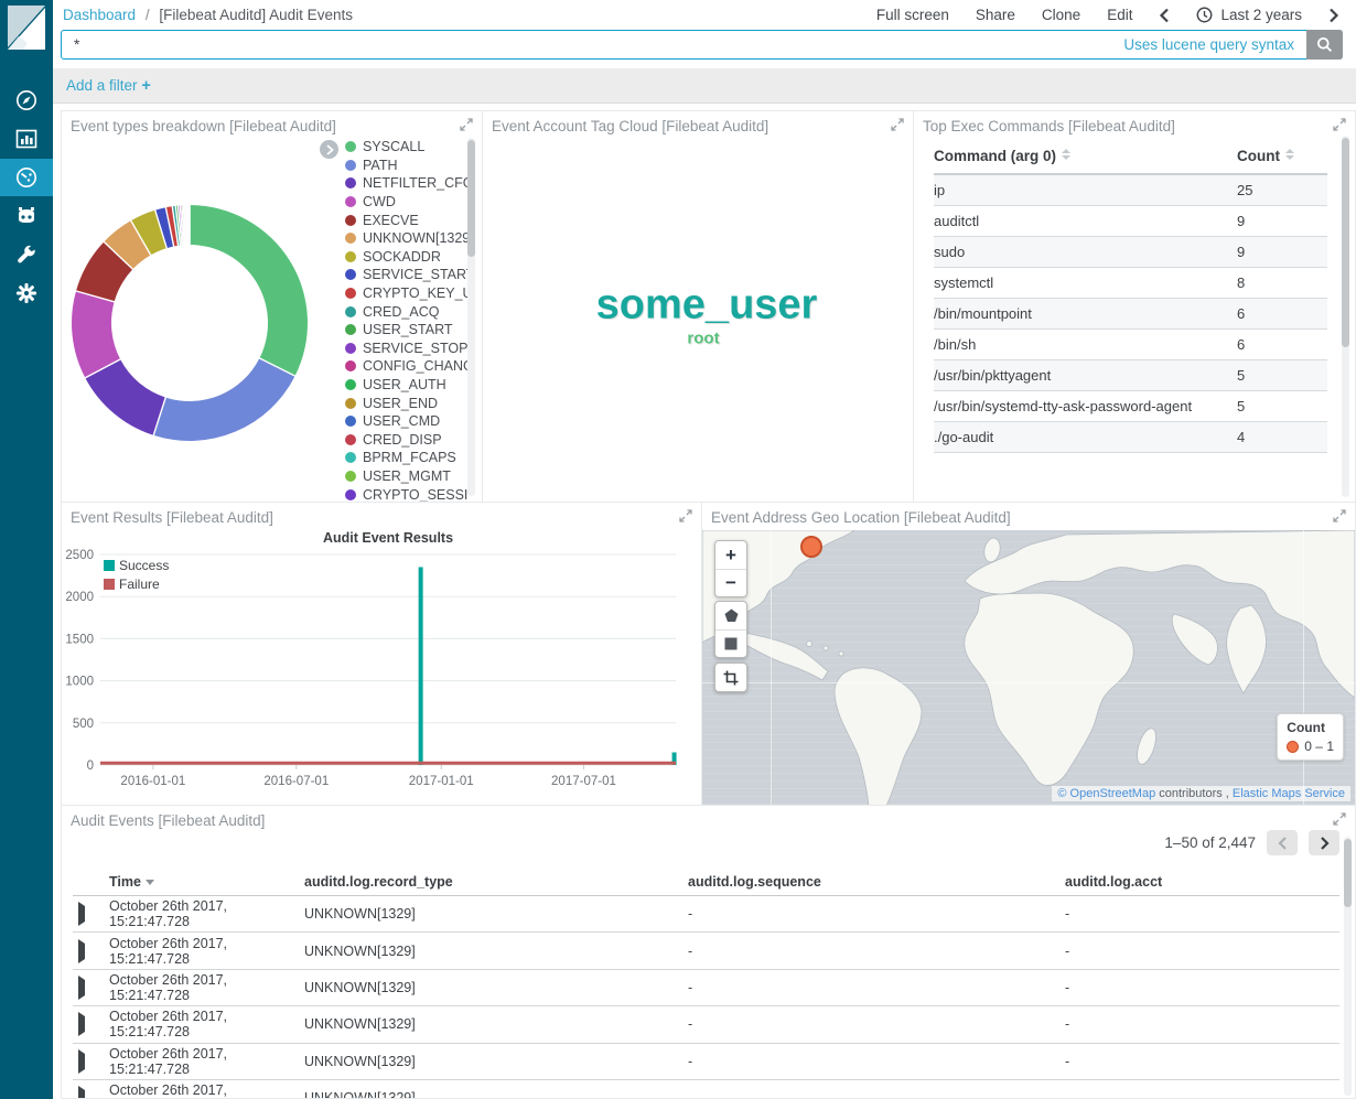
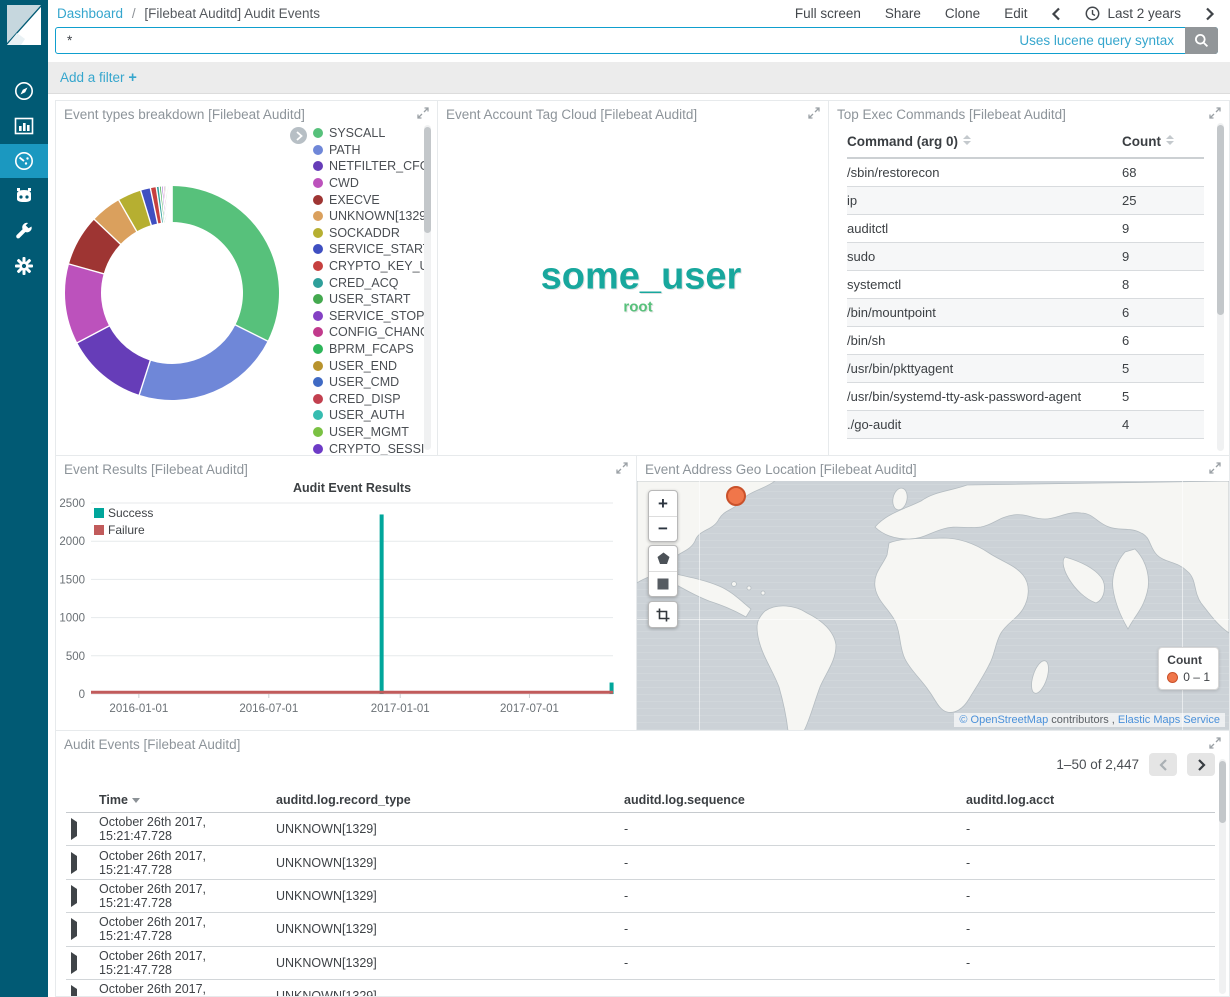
  Dashboard / [Filebeat Auditd] Audit Events
  Full screen
  Share
  Clone
  Edit
  Last 2 years
  *
  Uses lucene query syntax
  Add a filter +
  Event types breakdown [Filebeat Auditd]
  SYSCALL
  PATH
  NETFILTER_CF
  CWD
  EXECVE
  UNKNOWN[1329
  SOCKADDR
  SERVICE_STAR
  CRYPTO_KEY_
  CRED_ACQ
  USER_START
  SERVICE_STOP
  CONFIG_CHAN
- USER_AUTH
+ BPRM_FCAPS
  USER_END
  USER_CMD
  CRED_DISP
- BPRM_FCAPS
+ USER_AUTH
  USER_MGMT
  CRYPTO_SESSI
  Event Account Tag Cloud [Filebeat Auditd]
  some_user
  root
  Top Exec Commands [Filebeat Auditd]
  Command (arg 0)	Count
+ /sbin/restorecon	68
  ip	25
  auditctl	9
  sudo	9
  systemctl	8
  /bin/mountpoint	6
  /bin/sh	6
  /usr/bin/pkttyagent	5
  /usr/bin/systemd-tty-ask-password-agent	5
  ./go-audit	4
  Event Results [Filebeat Auditd]
  Audit Event Results
  0
  500
  1000
  1500
  2000
  2500
  2016-01-01
  2016-07-01
  2017-01-01
  2017-07-01
  Success
  Failure
  Event Address Geo Location [Filebeat Auditd]
  +
  −
  Count
  0 – 1
  © OpenStreetMap contributors , Elastic Maps Service
  Audit Events [Filebeat Auditd]
  1–50 of 2,447
  Time
  auditd.log.record_type
  auditd.log.sequence
  auditd.log.acct
  October 26th 2017, 15:21:47.728
  UNKNOWN[1329]
  -
  -
  October 26th 2017, 15:21:47.728
  UNKNOWN[1329]
  -
  -
  October 26th 2017, 15:21:47.728
  UNKNOWN[1329]
  -
  -
  October 26th 2017, 15:21:47.728
  UNKNOWN[1329]
  -
  -
  October 26th 2017, 15:21:47.728
  UNKNOWN[1329]
  -
  -
